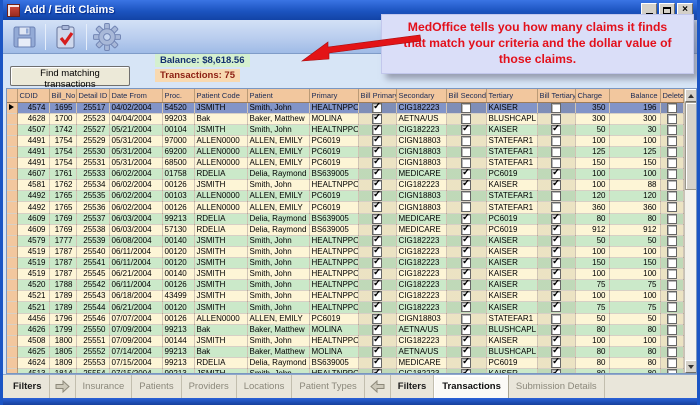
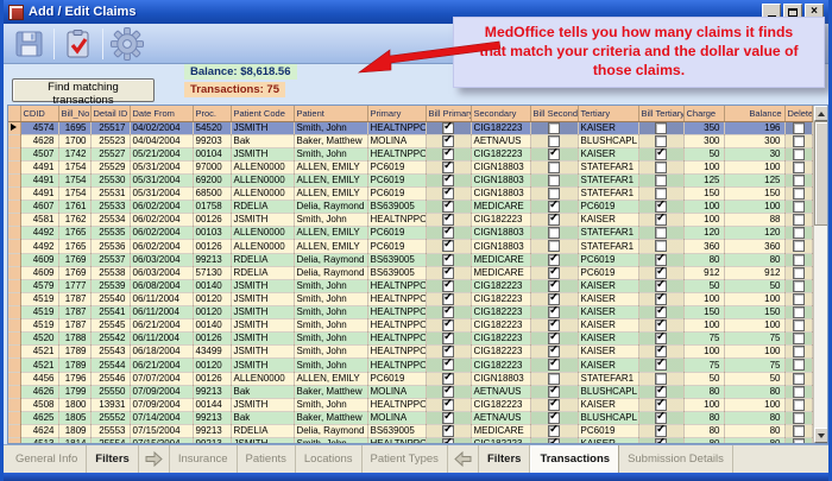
  Add / Edit Claims
  ×
  Find matching transactions
  Balance: $8,618.56
  Transactions: 75
  MedOffice tells you how many claims it finds hat match your criteria and the dollar value of those claims.
  	CDID	Bill_No	Detail ID	Date From	Proc.	Patient Code	Patient	Primary	Bill Primar	Secondary	Bill Second	Tertiary	Bill Tertiary	Charge	Balance	Delete
  	4574	1695	25517	04/02/2004	54520	JSMITH	Smith, John	HEALTNPPO	✓	CIG182223		KAISER		350	196
  	4628	1700	25523	04/04/2004	99203	Bak	Baker, Matthew	MOLINA	✓	AETNA/US		BLUSHCAPL		300	300
  	4507	1742	25527	05/21/2004	00104	JSMITH	Smith, John	HEALTNPPO	✓	CIG182223	✓	KAISER	✓	50	30
  	4491	1754	25529	05/31/2004	97000	ALLEN0000	ALLEN, EMILY	PC6019	✓	CIGN18803		STATEFAR1		100	100
  	4491	1754	25530	05/31/2004	69200	ALLEN0000	ALLEN, EMILY	PC6019	✓	CIGN18803		STATEFAR1		125	125
  	4491	1754	25531	05/31/2004	68500	ALLEN0000	ALLEN, EMILY	PC6019	✓	CIGN18803		STATEFAR1		150	150
  	4607	1761	25533	06/02/2004	01758	RDELIA	Delia, Raymond	BS639005	✓	MEDICARE	✓	PC6019	✓	100	100
  	4581	1762	25534	06/02/2004	00126	JSMITH	Smith, John	HEALTNPPO	✓	CIG182223	✓	KAISER	✓	100	88
  	4492	1765	25535	06/02/2004	00103	ALLEN0000	ALLEN, EMILY	PC6019	✓	CIGN18803		STATEFAR1		120	120
  	4492	1765	25536	06/02/2004	00126	ALLEN0000	ALLEN, EMILY	PC6019	✓	CIGN18803		STATEFAR1		360	360
  	4609	1769	25537	06/03/2004	99213	RDELIA	Delia, Raymond	BS639005	✓	MEDICARE	✓	PC6019	✓	80	80
  	4609	1769	25538	06/03/2004	57130	RDELIA	Delia, Raymond	BS639005	✓	MEDICARE	✓	PC6019	✓	912	912
  	4579	1777	25539	06/08/2004	00140	JSMITH	Smith, John	HEALTNPPO	✓	CIG182223	✓	KAISER	✓	50	50
  	4519	1787	25540	06/11/2004	00120	JSMITH	Smith, John	HEALTNPPO	✓	CIG182223	✓	KAISER	✓	100	100
  	4519	1787	25541	06/11/2004	00120	JSMITH	Smith, John	HEALTNPPO	✓	CIG182223	✓	KAISER	✓	150	150
  	4519	1787	25545	06/21/2004	00140	JSMITH	Smith, John	HEALTNPPO	✓	CIG182223	✓	KAISER	✓	100	100
  	4520	1788	25542	06/11/2004	00126	JSMITH	Smith, John	HEALTNPPO	✓	CIG182223	✓	KAISER	✓	75	75
  	4521	1789	25543	06/18/2004	43499	JSMITH	Smith, John	HEALTNPPO	✓	CIG182223	✓	KAISER	✓	100	100
  	4521	1789	25544	06/21/2004	00120	JSMITH	Smith, John	HEALTNPPO	✓	CIG182223	✓	KAISER	✓	75	75
  	4456	1796	25546	07/07/2004	00126	ALLEN0000	ALLEN, EMILY	PC6019	✓	CIGN18803		STATEFAR1		50	50
  	4626	1799	25550	07/09/2004	99213	Bak	Baker, Matthew	MOLINA	✓	AETNA/US	✓	BLUSHCAPL	✓	80	80
- 	4508	1800	25551	07/09/2004	00144	JSMITH	Smith, John	HEALTNPPO	✓	CIG182223	✓	KAISER	✓	100	100
+ 	4508	1800	13931	07/09/2004	00144	JSMITH	Smith, John	HEALTNPPO	✓	CIG182223	✓	KAISER	✓	100	100
  	4625	1805	25552	07/14/2004	99213	Bak	Baker, Matthew	MOLINA	✓	AETNA/US	✓	BLUSHCAPL	✓	80	80
  	4624	1809	25553	07/15/2004	99213	RDELIA	Delia, Raymond	BS639005	✓	MEDICARE	✓	PC6019	✓	80	80
+ General Info
  Filters
  Insurance
  Patients
- Providers
  Locations
  Patient Types
  Filters
  Transactions
  Submission Details
